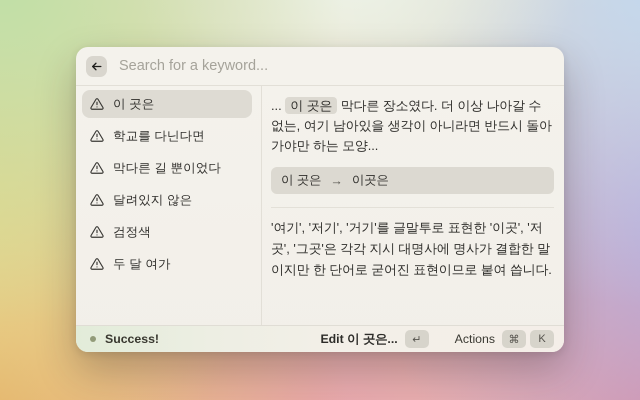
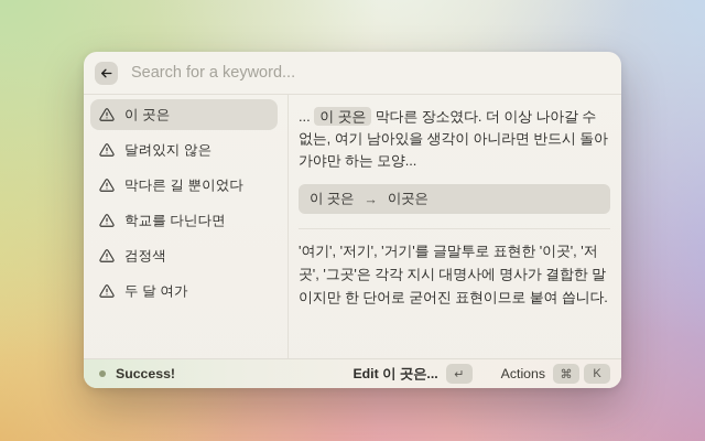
  Search for a keyword...
  이 곳은
- 학교를 다닌다면
+ 달려있지 않은
  막다른 길 뿐이었다
- 달려있지 않은
+ 학교를 다닌다면
  검정색
  두 달 여가
  ... 이 곳은 막다른 장소였다. 더 이상 나아갈 수 없는, 여기 남아있을 생각이 아니라면 반드시 돌아가야만 하는 모양...
  이 곳은
  →
  이곳은
  '여기', '저기', '거기'를 글말투로 표현한 '이곳', '저곳', '그곳'은 각각 지시 대명사에 명사가 결합한 말이지만 한 단어로 굳어진 표현이므로 붙여 씁니다.
  Success!
  Edit 이 곳은...
  ↵
  Actions
  ⌘
  K
